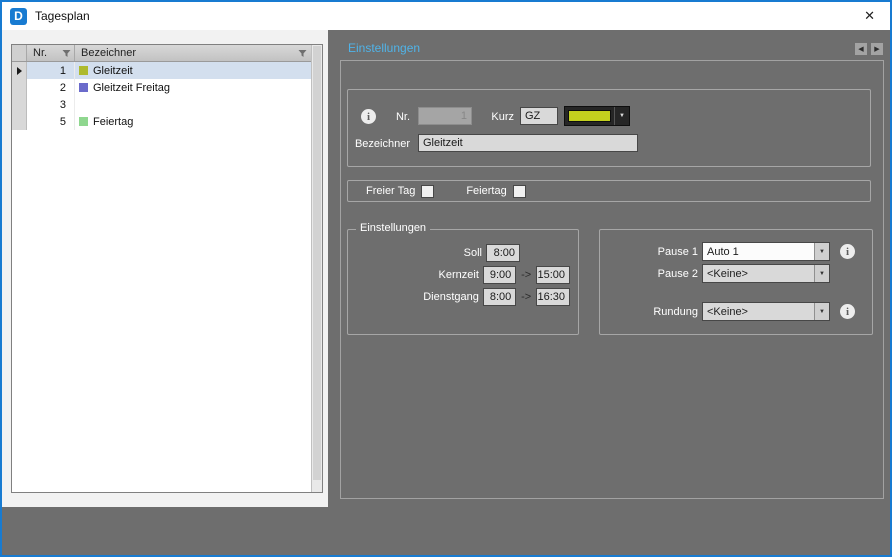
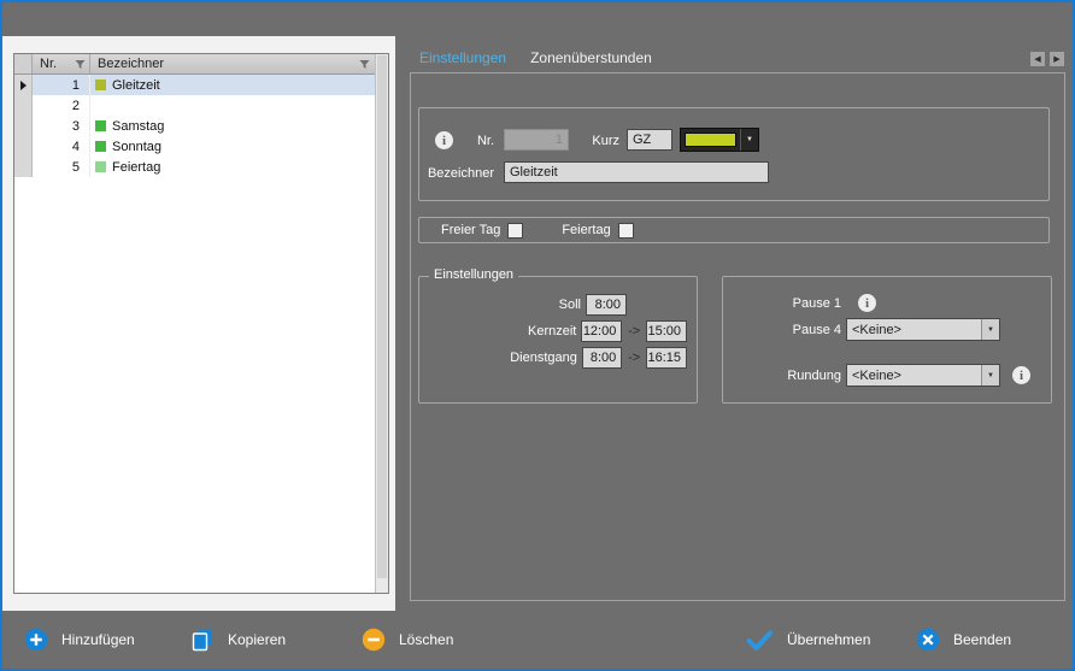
- D
- Tagesplan
- ✕
  Nr.
  Bezeichner
  1
  Gleitzeit
  2
- Gleitzeit Freitag
  3
+ Samstag
+ 4
+ Sonntag
  5
  Feiertag
  Einstellungen
+ Zonenüberstunden
  i
  Nr.
  1
  Kurz
  GZ
  Bezeichner
  Gleitzeit
  Freier Tag
  Feiertag
  Einstellungen
  Soll
  8:00
  Kernzeit
- 9:00
+ 12:00
  ->
  15:00
  Dienstgang
  8:00
  ->
- 16:30
+ 16:15
  Pause 1
- Auto 1
  i
- Pause 2
+ Pause 4
  <Keine>
  Rundung
  <Keine>
  i
+ Hinzufügen
+ Kopieren
+ Löschen
+ Übernehmen
+ Beenden
